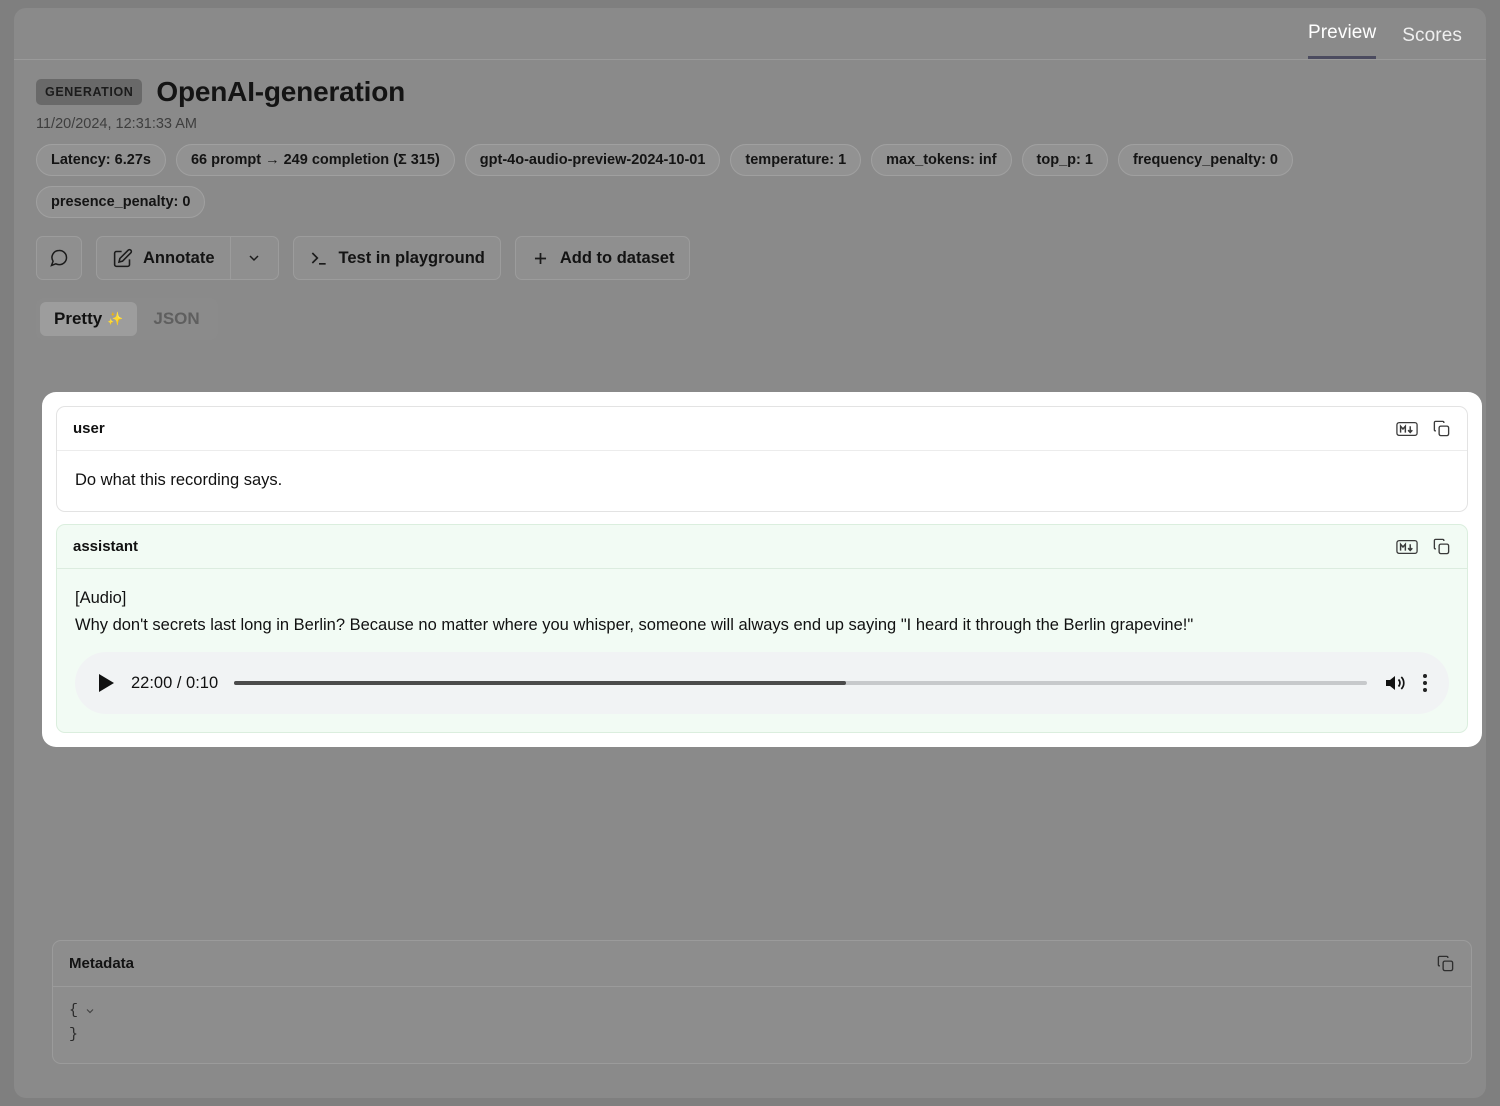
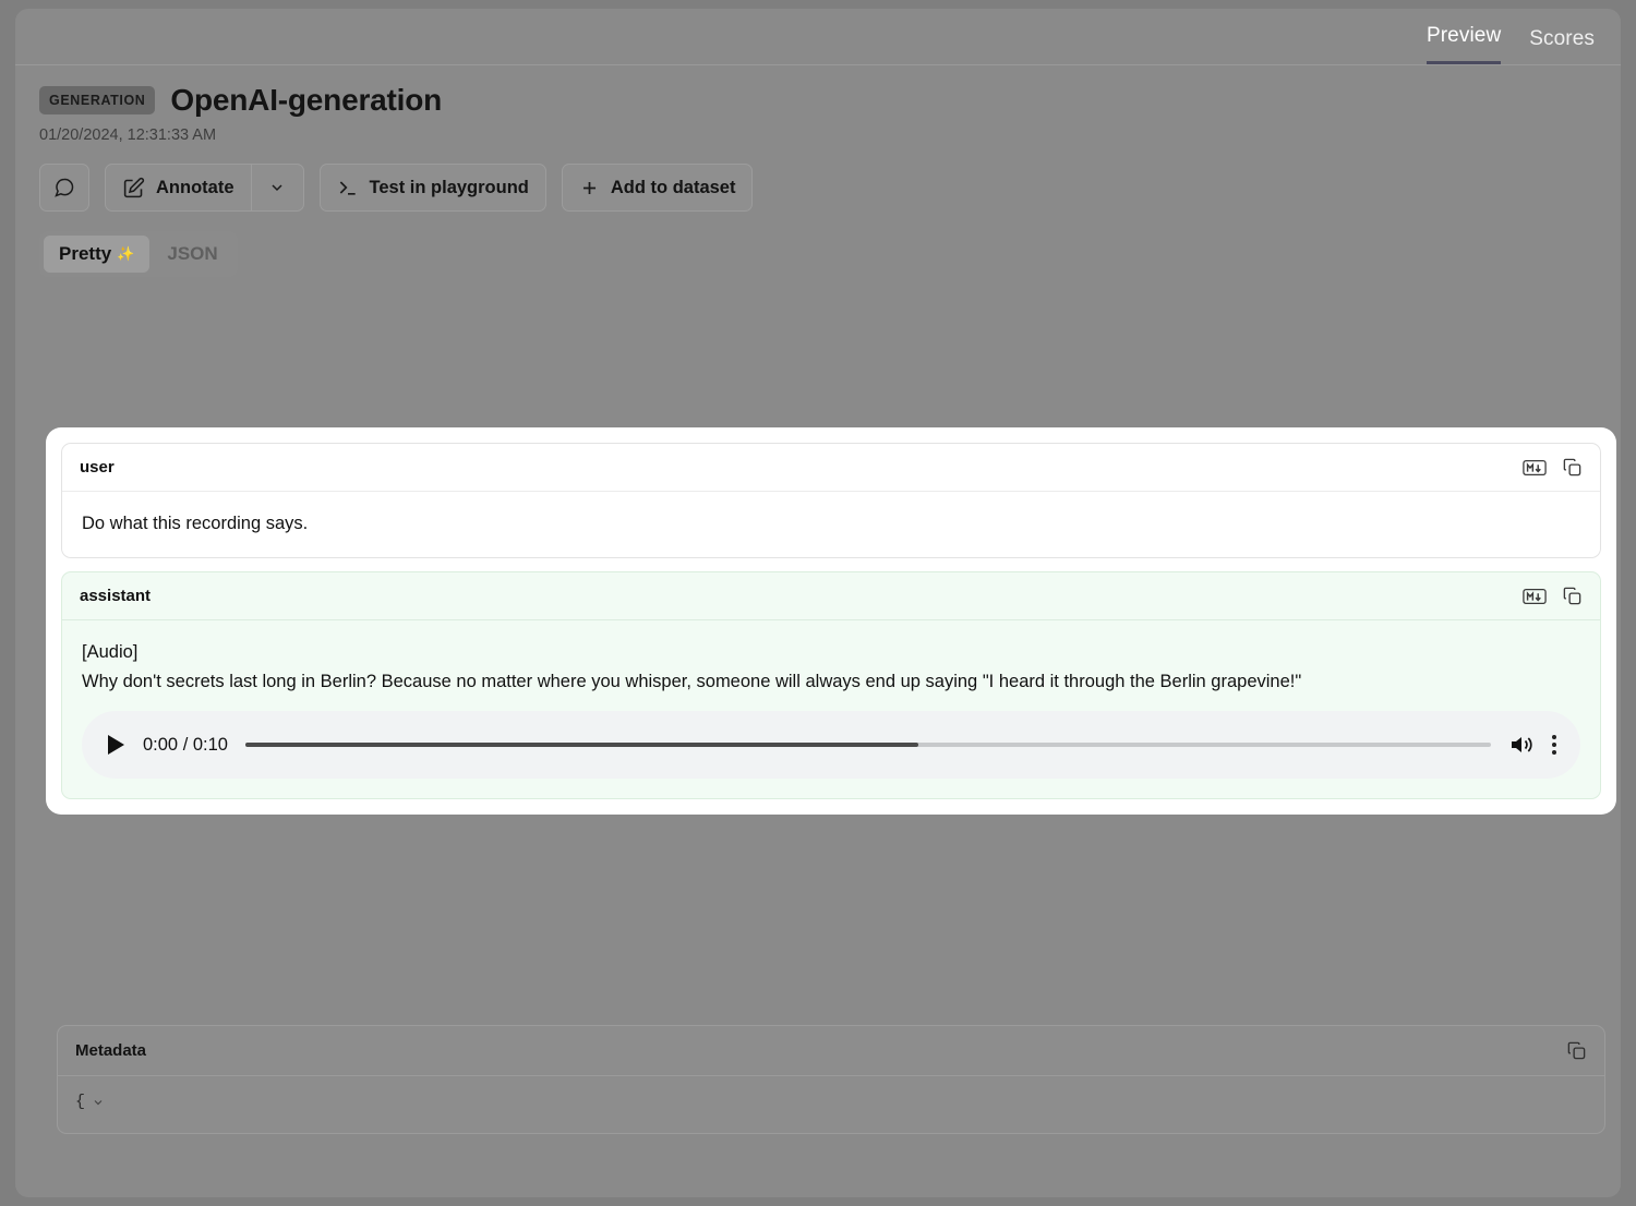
  Preview
  Scores
  GENERATION
  OpenAI-generation
- 11/20/2024, 12:31:33 AM
+ 01/20/2024, 12:31:33 AM
- Latency: 6.27s
- 66 prompt → 249 completion (Σ 315)
- gpt-4o-audio-preview-2024-10-01
- temperature: 1
- max_tokens: inf
- top_p: 1
- frequency_penalty: 0
- presence_penalty: 0
  Annotate
  Test in playground
  Add to dataset
  Pretty
  ✨
  JSON
  user
  Do what this recording says.
  assistant
  [Audio]
  Why don't secrets last long in Berlin? Because no matter where you whisper, someone will always end up saying "I heard it through the Berlin grapevine!"
- 22:00 / 0:10
+ 0:00 / 0:10
  Metadata
  {
- }
